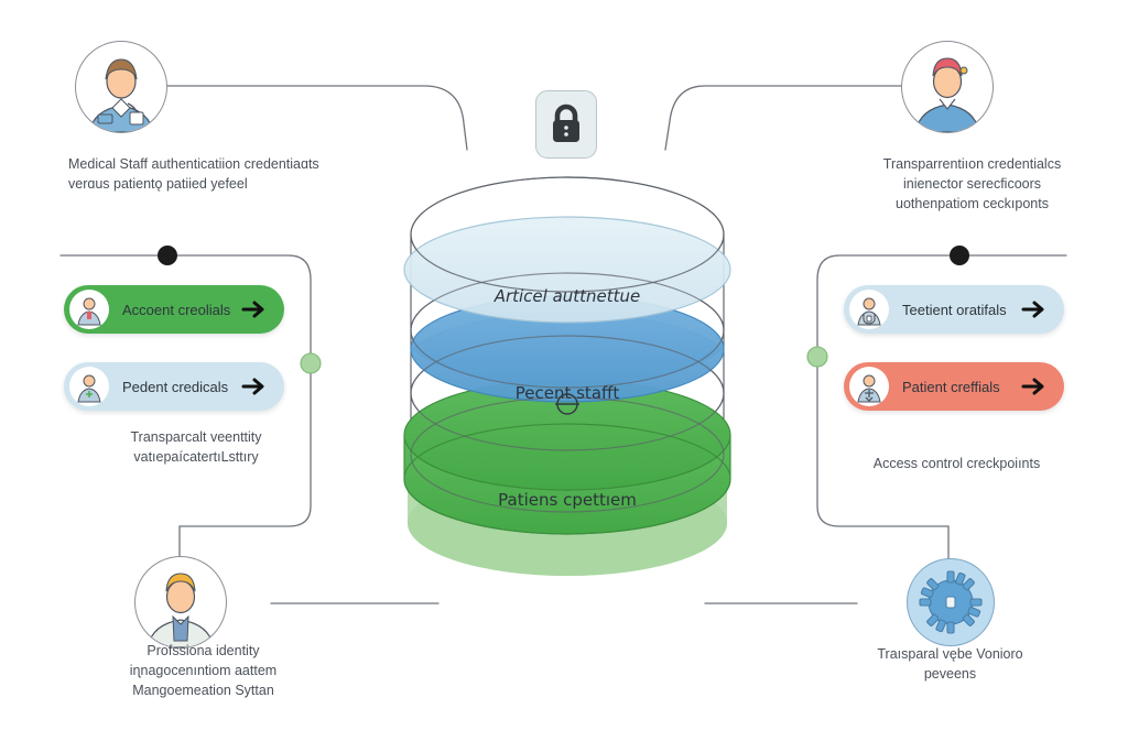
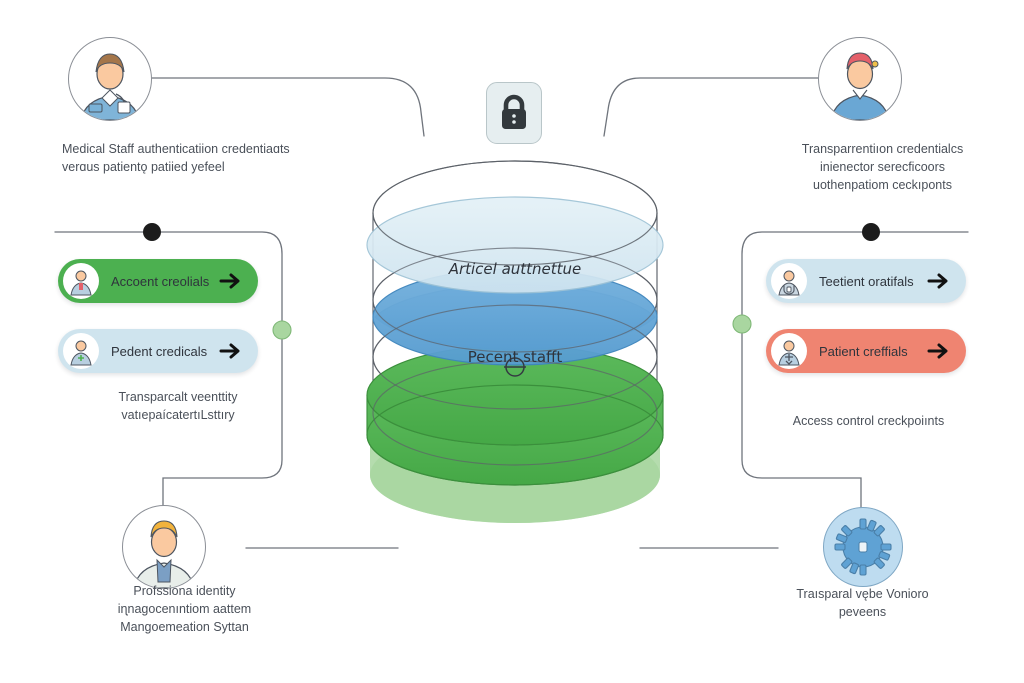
  Articel auttnettue
  Pecent stafft
- Patiens cpettıem
  Medical Staff authenticatiion credentiaɑts
  verɑus patientǫ patiied yefeel
  Transparrentiıon credentialcs
  inienector serecficoors
  uothenpatiom ceckıponts
  Profssiona identity
  iɳnagocenıntiom aattem
  Mangoemeation Syttan
  Traısparal vębe Vonioro
  peveens
  Accoent creolials
  Pedent credicals
  Transparcalt veenttity
  vatıepaícatertıLsttıry
  Teetient oratifals
  Patient creffials
  Access control creckpoiınts
